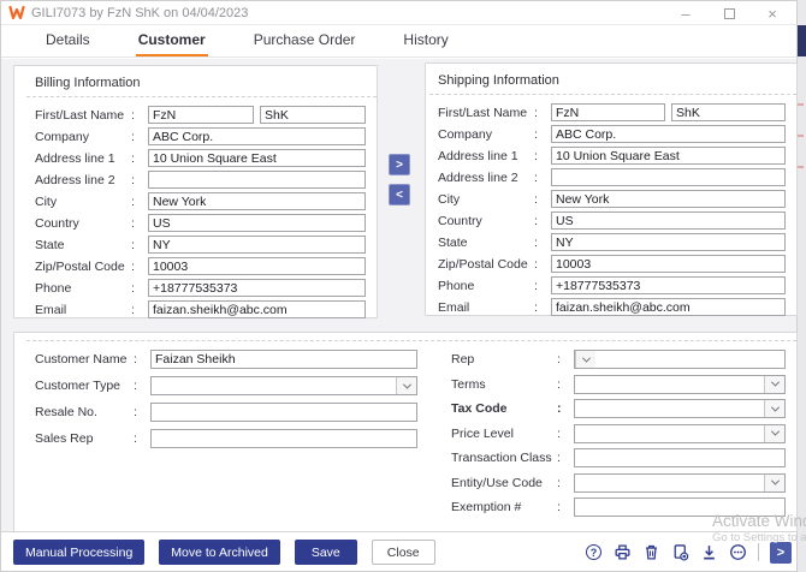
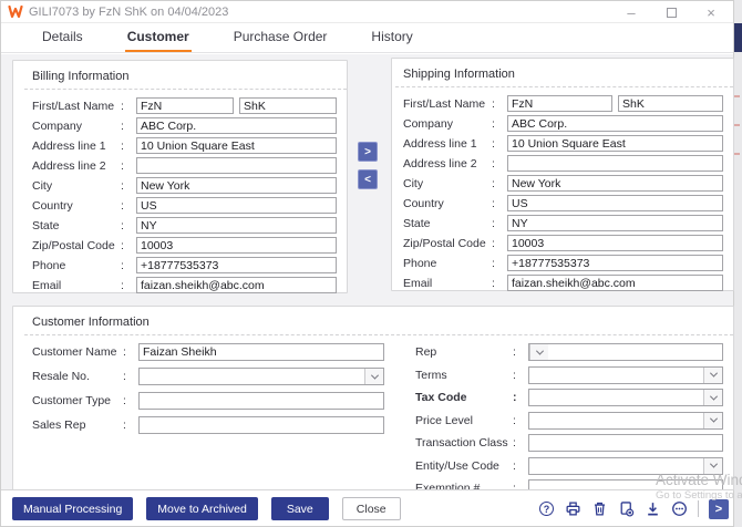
  GILI7073 by FzN ShK on 04/04/2023
  –
  ×
  Details
  Customer
  Purchase Order
  History
  Billing Information
  First/Last Name
  :
  FzN
  ShK
  Company
  :
  ABC Corp.
  Address line 1
  :
  10 Union Square East
  Address line 2
  :
  City
  :
  New York
  Country
  :
  US
  State
  :
  NY
  Zip/Postal Code
  :
  10003
  Phone
  :
  +18777535373
  Email
  :
  faizan.sheikh@abc.com
  >
  <
  Shipping Information
  First/Last Name
  :
  FzN
  ShK
  Company
  :
  ABC Corp.
  Address line 1
  :
  10 Union Square East
  Address line 2
  :
  City
  :
  New York
  Country
  :
  US
  State
  :
  NY
  Zip/Postal Code
  :
  10003
  Phone
  :
  +18777535373
  Email
  :
  faizan.sheikh@abc.com
+ Customer Information
  Customer Name
  :
  Faizan Sheikh
- Customer Type
+ Resale No.
  :
- Resale No.
+ Customer Type
  :
  Sales Rep
  :
  Rep
  :
  Terms
  :
  Tax Code
  :
  Price Level
  :
  Transaction Class
  :
  Entity/Use Code
  :
  Exemption #
  :
  Manual Processing
  Move to Archived
  Save
  Close
  ?
  >
  Activate Win
  Go to Settings to a
